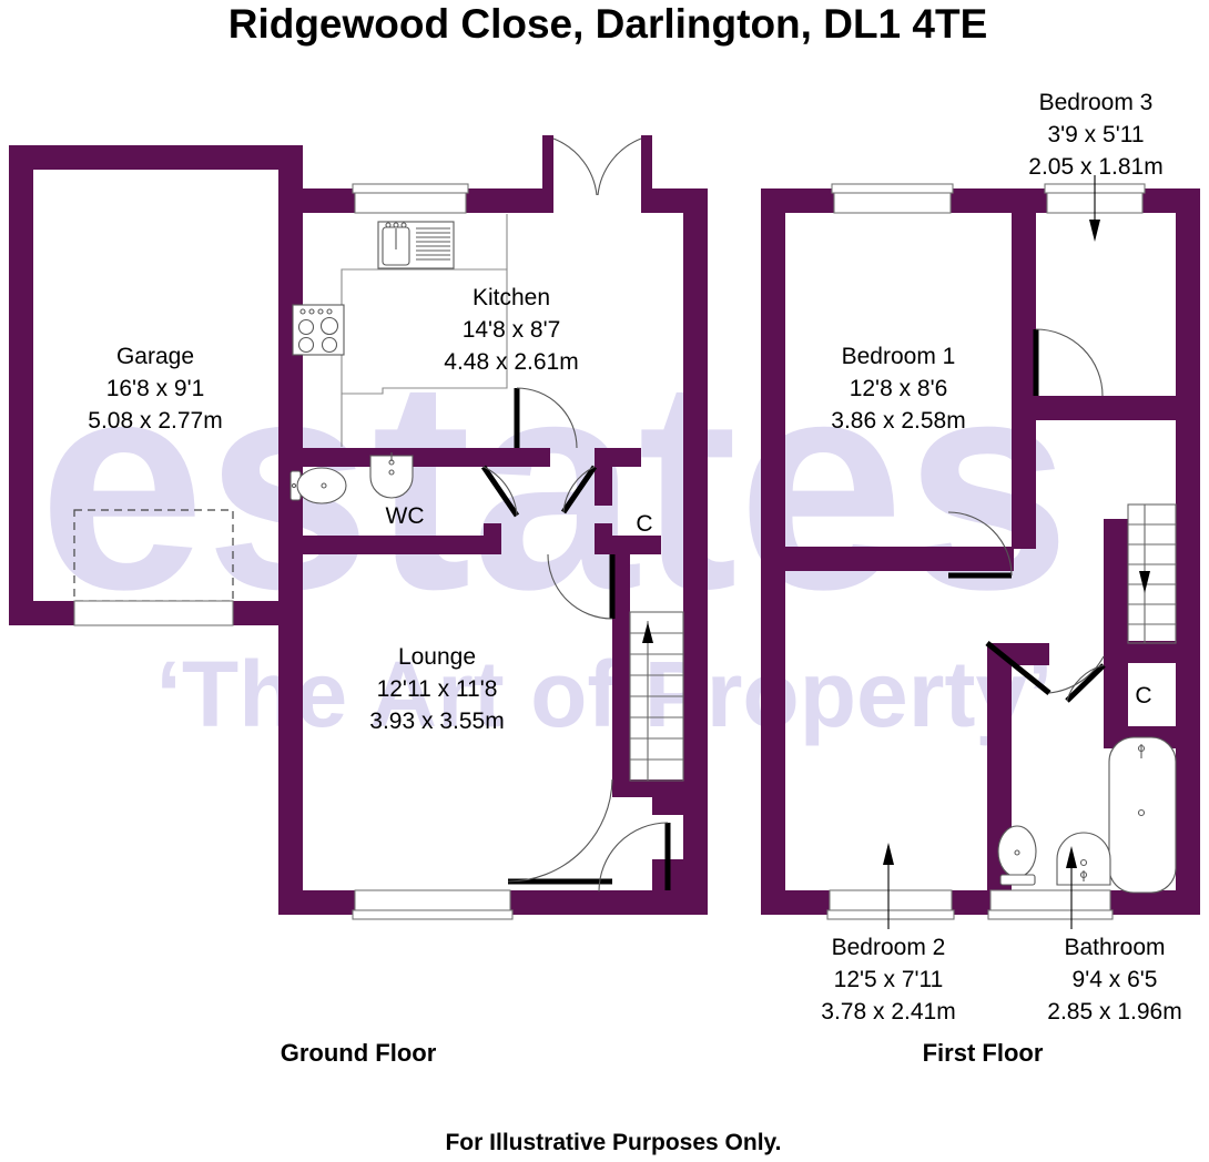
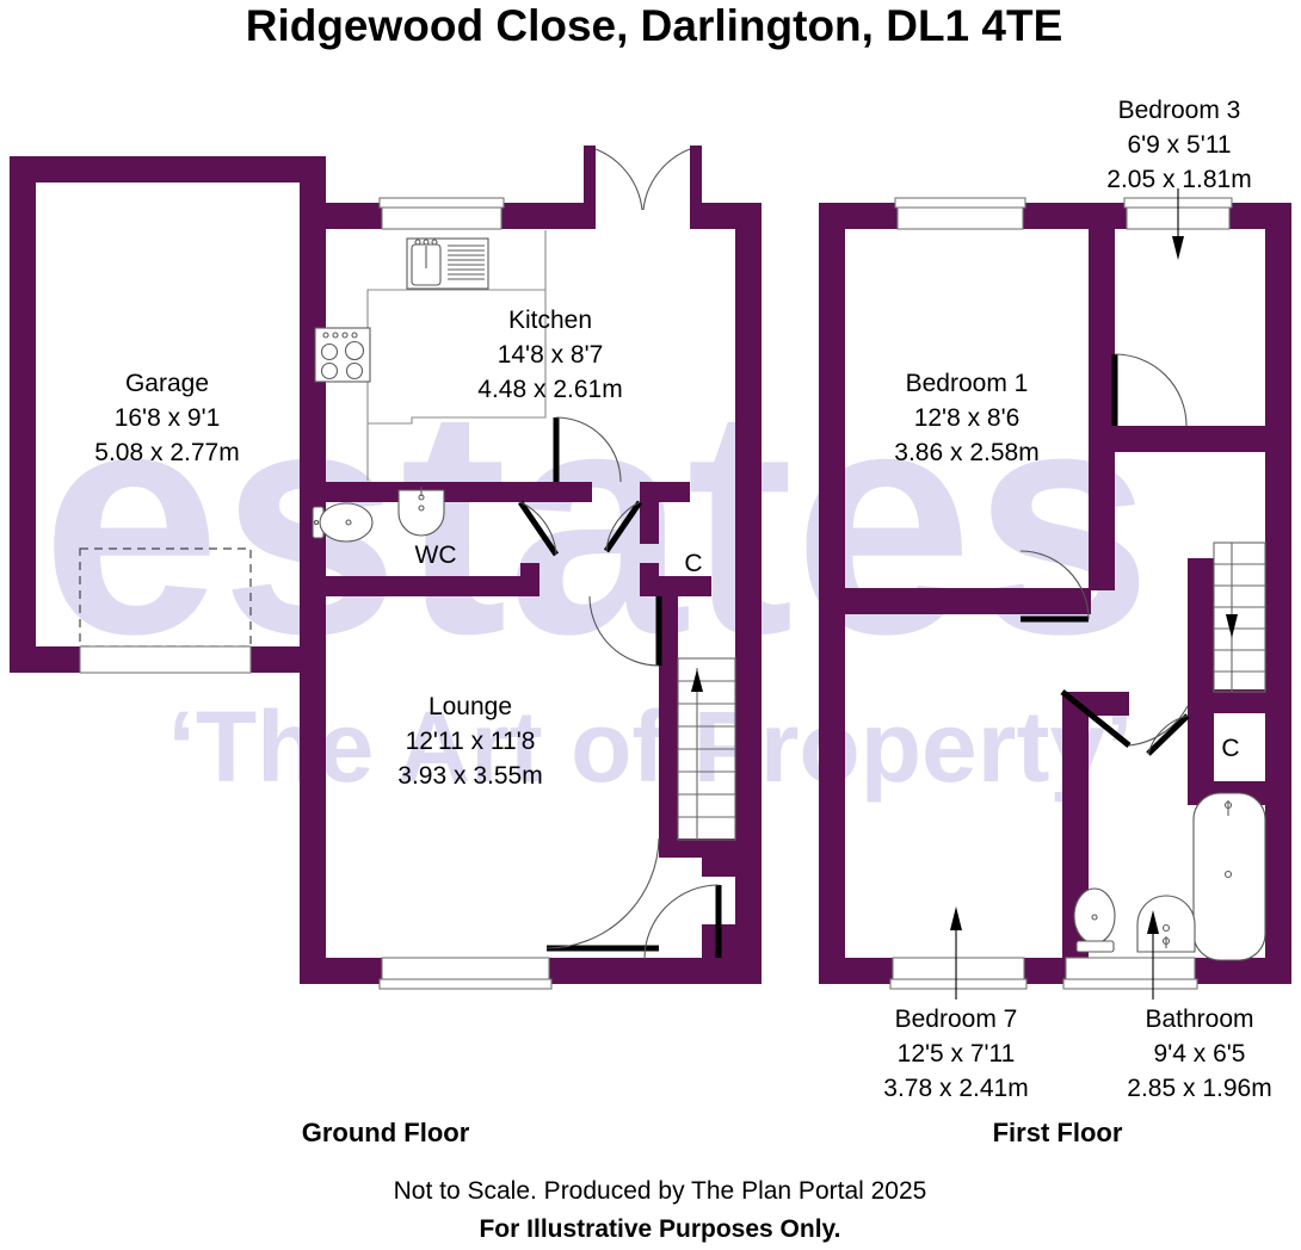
  etaes
  ‘The Art of Prpert’
  Ridgewood Close, Darlington, DL1 4TE
  Garage
  16'8 x 9'1
  5.08 x 2.77m
  Kitchen
  14'8 x 8'7
  4.48 x 2.61m
  Lounge
  12'11 x 11'8
  3.93 x 3.55m
  WC
  C
  Ground Floor
  Bedroom 1
  12'8 x 8'6
  3.86 x 2.58m
- Bedroom 2
+ Bedroom 7
  12'5 x 7'11
  3.78 x 2.41m
  Bedroom 3
- 3'9 x 5'11
+ 6'9 x 5'11
  2.05 x 1.81m
  Bathroom
  9'4 x 6'5
  2.85 x 1.96m
  C
  First Floor
+ Not to Scale. Produced by The Plan Portal 2025
  For Illustrative Purposes Only.
